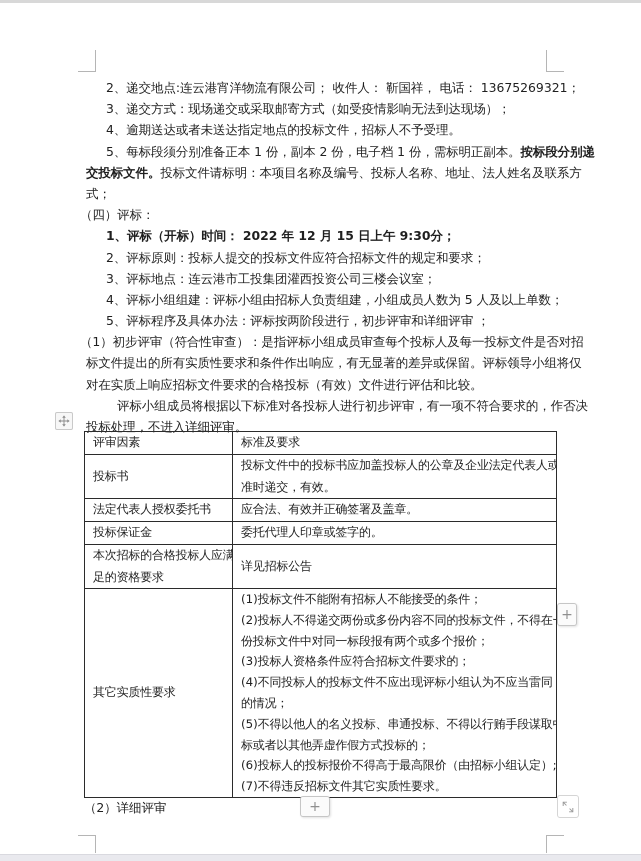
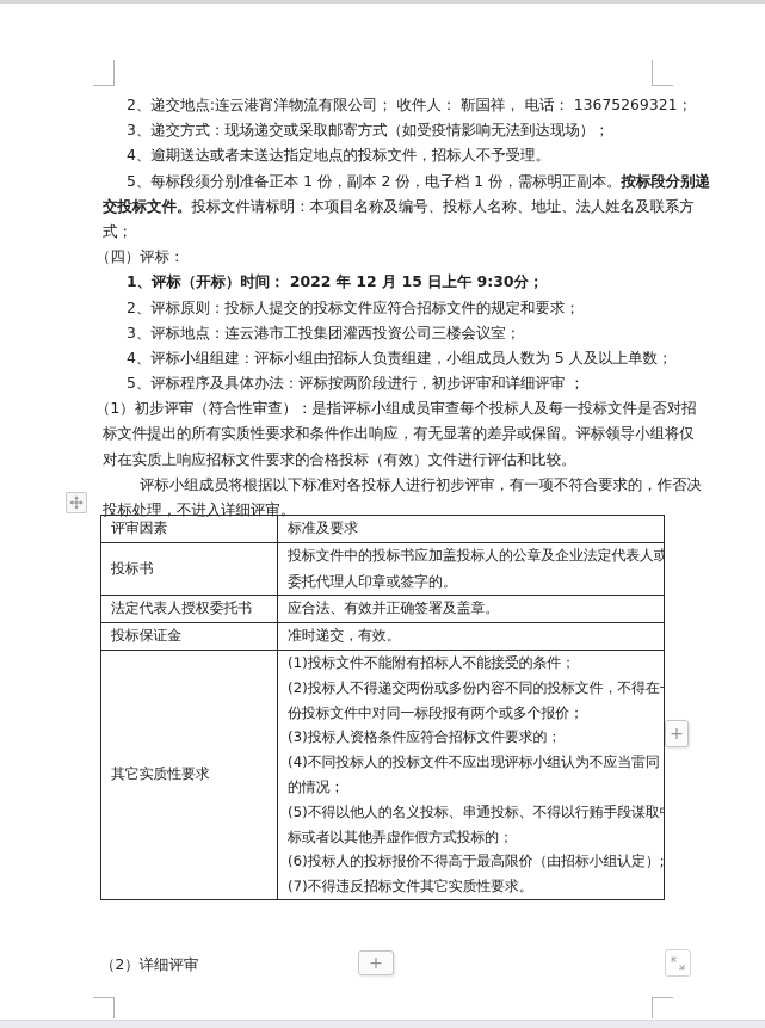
  2、递交地点:连云港宵洋物流有限公司； 收件人： 靳国祥， 电话： 13675269321；
  3、递交方式：现场递交或采取邮寄方式（如受疫情影响无法到达现场）；
  4、逾期送达或者未送达指定地点的投标文件，招标人不予受理。
  5、每标段须分别准备正本 1 份，副本 2 份，电子档 1 份，需标明正副本。按标段分别递
  交投标文件。投标文件请标明：本项目名称及编号、投标人名称、地址、法人姓名及联系方
  式；
  （四）评标：
  1、评标（开标）时间： 2022 年 12 月 15 日上午 9:30分；
  2、评标原则：投标人提交的投标文件应符合招标文件的规定和要求；
  3、评标地点：连云港市工投集团灌西投资公司三楼会议室；
  4、评标小组组建：评标小组由招标人负责组建，小组成员人数为 5 人及以上单数；
  5、评标程序及具体办法：评标按两阶段进行，初步评审和详细评审 ；
  （1）初步评审（符合性审查）：是指评标小组成员审查每个投标人及每一投标文件是否对招
  标文件提出的所有实质性要求和条件作出响应，有无显著的差异或保留。评标领导小组将仅
  对在实质上响应招标文件要求的合格投标（有效）文件进行评估和比较。
  评标小组成员将根据以下标准对各投标人进行初步评审，有一项不符合要求的，作否决
  投标处理，不进入详细评审。
  评审因素	标准及要求
- 投标书	投标文件中的投标书应加盖投标人的公章及企业法定代表人或 准时递交，有效。
+ 投标书	投标文件中的投标书应加盖投标人的公章及企业法定代表人或 委托代理人印章或签字的。
  法定代表人授权委托书	应合法、有效并正确签署及盖章。
- 投标保证金	委托代理人印章或签字的。
+ 投标保证金	准时递交，有效。
- 本次招标的合格投标人应满 足的资格要求	详见招标公告
  其它实质性要求	(1)投标文件不能附有招标人不能接受的条件； (2)投标人不得递交两份或多份内容不同的投标文件，不得在 份投标文件中对同一标段报有两个或多个报价； (3)投标人资格条件应符合招标文件要求的； (4)不同投标人的投标文件不应出现评标小组认为不应当雷同 的情况； (5)不得以他人的名义投标、串通投标、不得以行贿手段谋取 标或者以其他弄虚作假方式投标的； (6)投标人的投标报价不得高于最高限价（由招标小组认定）; (7)不得违反招标文件其它实质性要求。
  +
  （2）详细评审
  +
